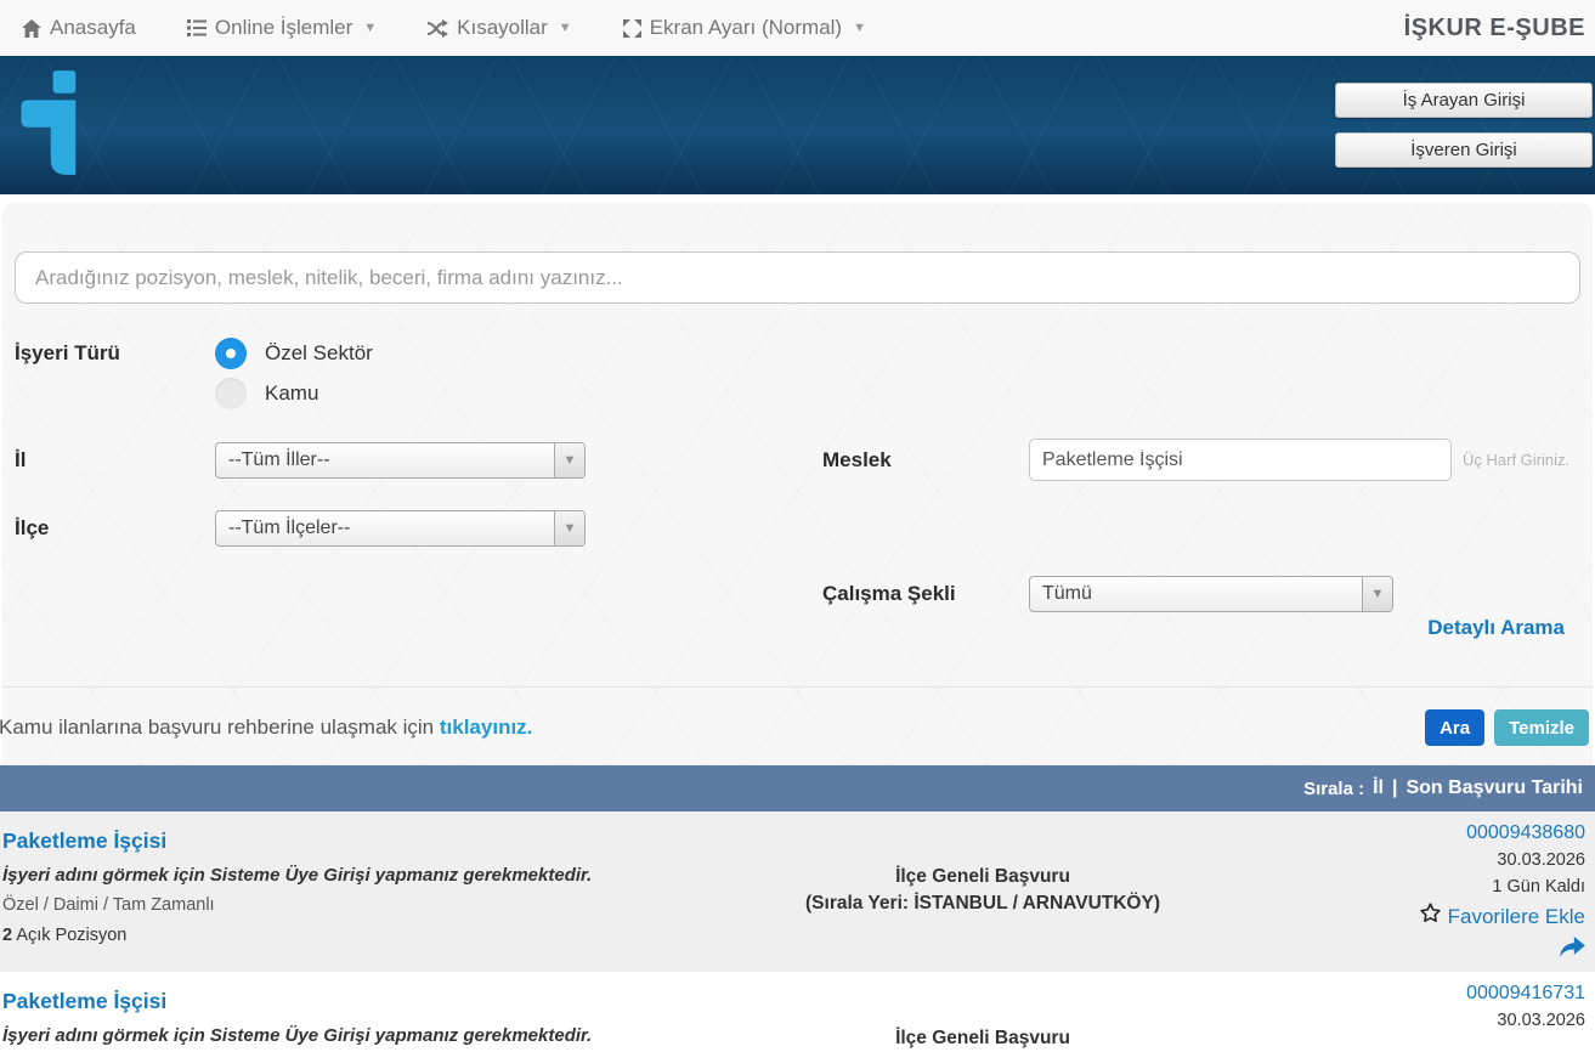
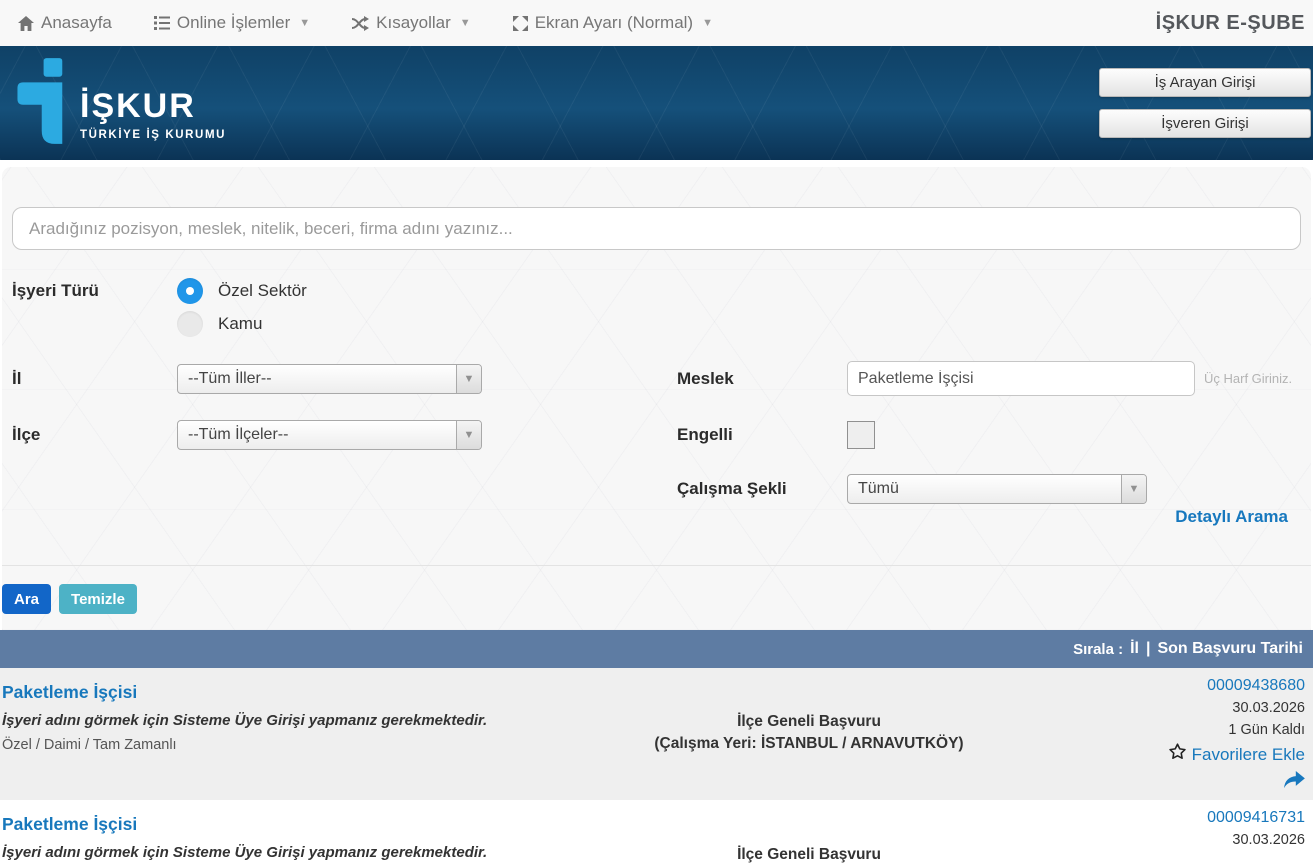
  Anasayfa
  Online İşlemler
  ▼
  Kısayollar
  ▼
  Ekran Ayarı (Normal)
  ▼
  İŞKUR E-ŞUBE
+ İŞKUR
+ TÜRKİYE İŞ KURUMU
  İş Arayan Girişi
  İşveren Girişi
  Aradığınız pozisyon, meslek, nitelik, beceri, firma adını yazınız...
  İşyeri Türü
  Özel Sektör
  Kamu
  İl
  --Tüm İller--
  ▼
  Meslek
  Paketleme İşçisi
  Üç Harf Giriniz.
  İlçe
  --Tüm İlçeler--
  ▼
+ Engelli
  Çalışma Şekli
  Tümü
  ▼
  Detaylı Arama
- Kamu ilanlarına başvuru rehberine ulaşmak için tıklayınız.
  Ara
  Temizle
  Sırala :
  İl
  |
  Son Başvuru Tarihi
  Paketleme İşçisi
  İşyeri adını görmek için Sisteme Üye Girişi yapmanız gerekmektedir.
  Özel / Daimi / Tam Zamanlı
- 2 Açık Pozisyon
  İlçe Geneli Başvuru
- (Sırala Yeri: İSTANBUL / ARNAVUTKÖY)
+ (Çalışma Yeri: İSTANBUL / ARNAVUTKÖY)
  00009438680
  30.03.2026
  1 Gün Kaldı
  Favorilere Ekle
  Paketleme İşçisi
  İşyeri adını görmek için Sisteme Üye Girişi yapmanız gerekmektedir.
  İlçe Geneli Başvuru
  00009416731
  30.03.2026
